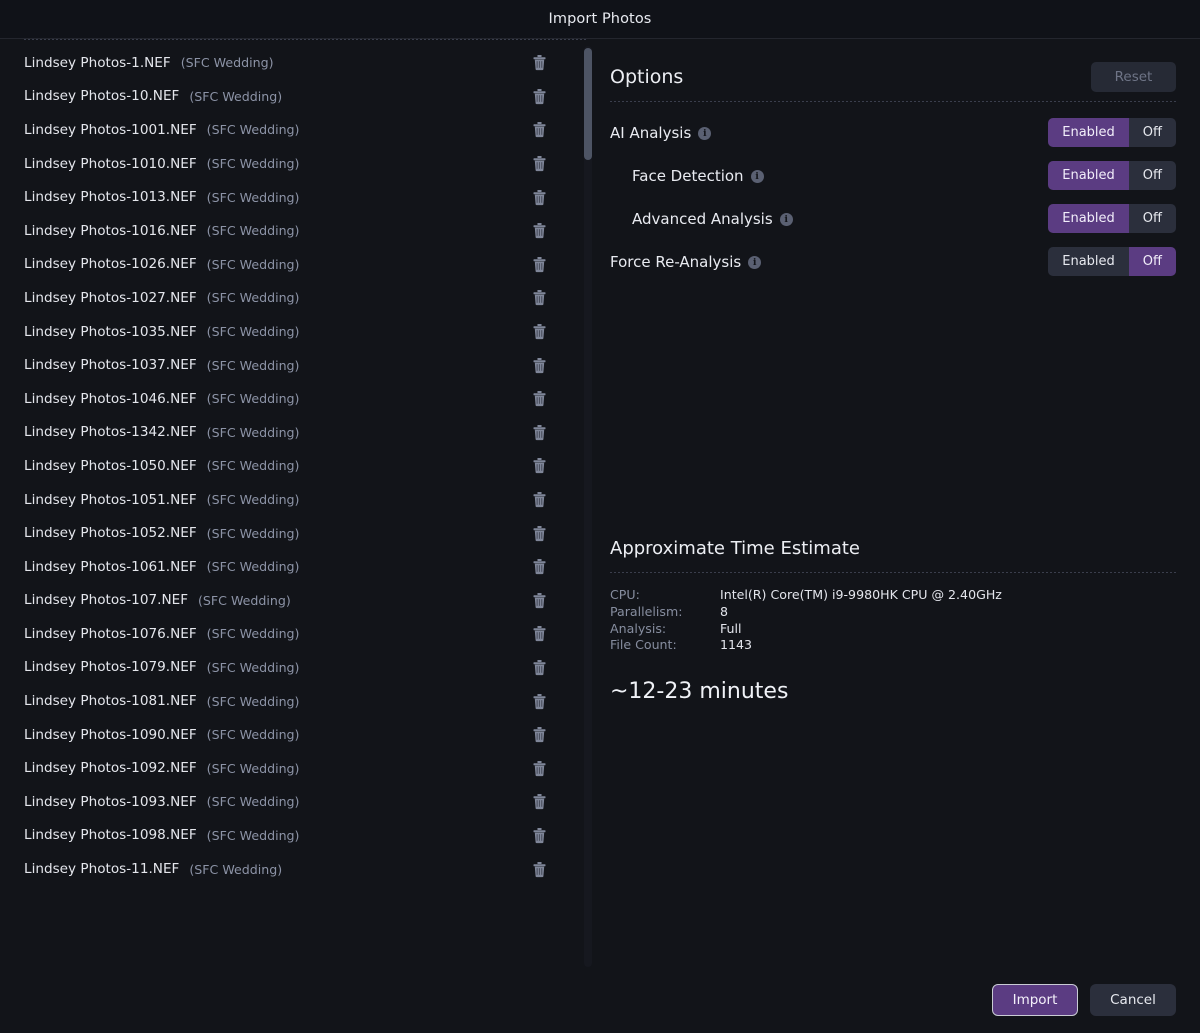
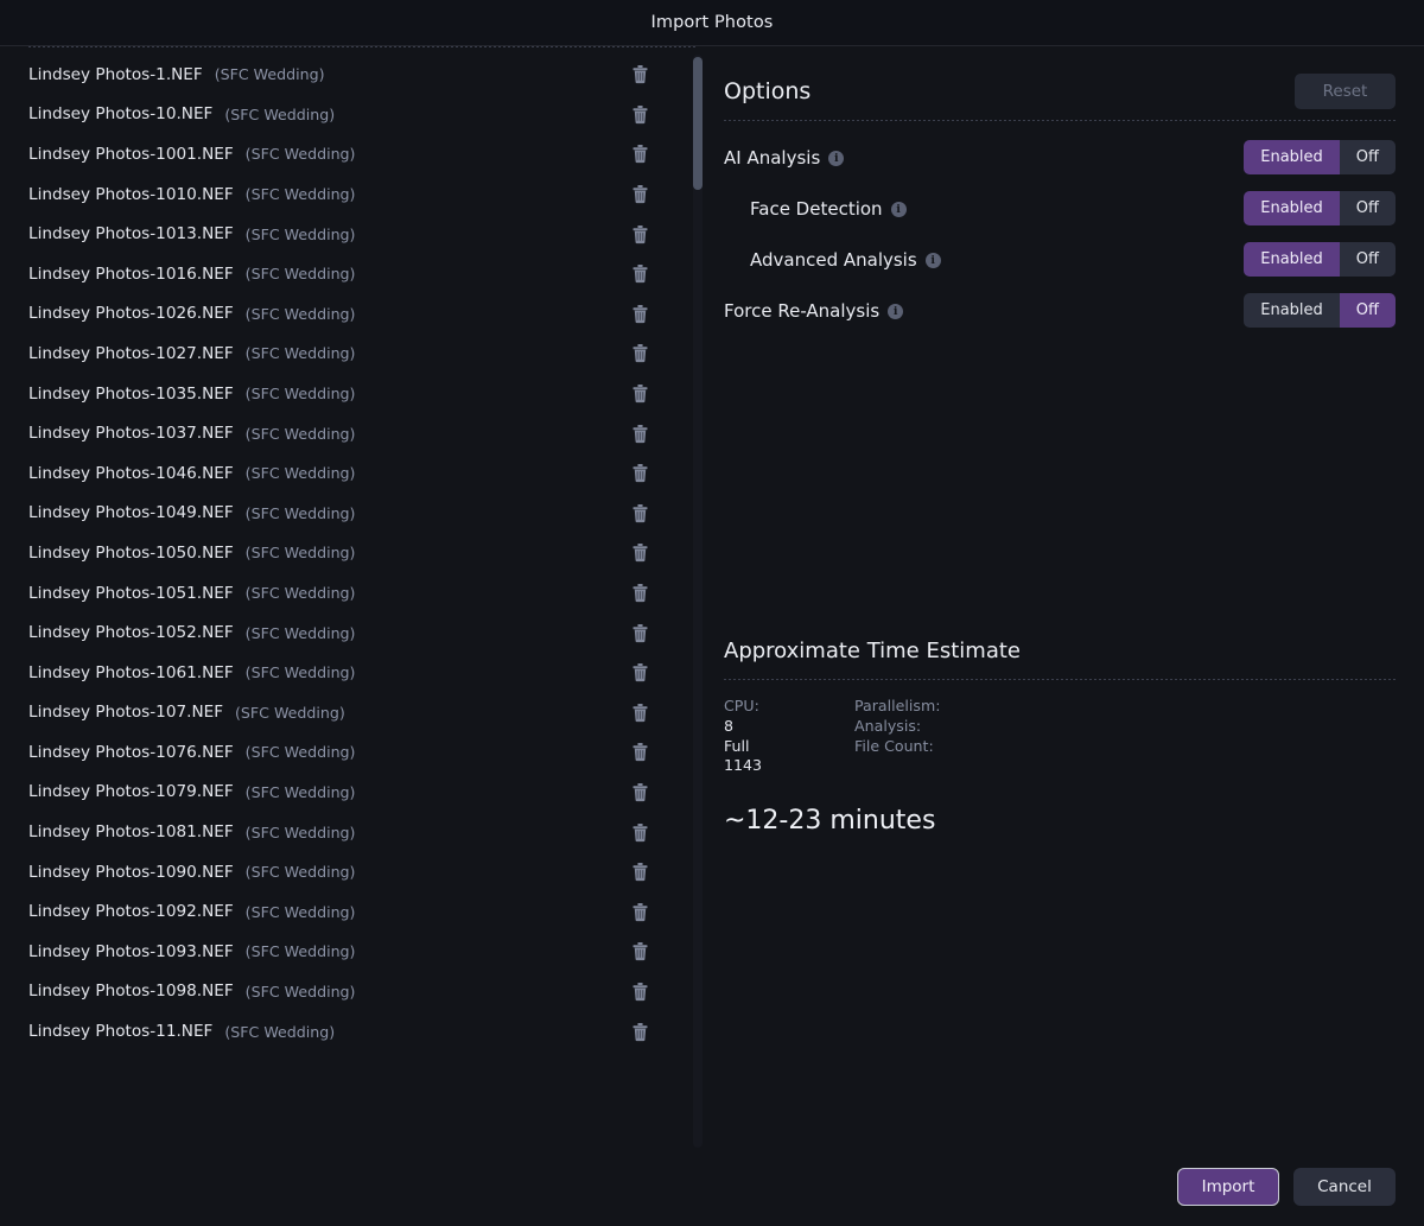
  Import Photos
  Lindsey Photos-1.NEF
  (SFC Wedding)
  Lindsey Photos-10.NEF
  (SFC Wedding)
  Lindsey Photos-1001.NEF
  (SFC Wedding)
  Lindsey Photos-1010.NEF
  (SFC Wedding)
  Lindsey Photos-1013.NEF
  (SFC Wedding)
  Lindsey Photos-1016.NEF
  (SFC Wedding)
  Lindsey Photos-1026.NEF
  (SFC Wedding)
  Lindsey Photos-1027.NEF
  (SFC Wedding)
  Lindsey Photos-1035.NEF
  (SFC Wedding)
  Lindsey Photos-1037.NEF
  (SFC Wedding)
  Lindsey Photos-1046.NEF
  (SFC Wedding)
- Lindsey Photos-1342.NEF
+ Lindsey Photos-1049.NEF
  (SFC Wedding)
  Lindsey Photos-1050.NEF
  (SFC Wedding)
  Lindsey Photos-1051.NEF
  (SFC Wedding)
  Lindsey Photos-1052.NEF
  (SFC Wedding)
  Lindsey Photos-1061.NEF
  (SFC Wedding)
  Lindsey Photos-107.NEF
  (SFC Wedding)
  Lindsey Photos-1076.NEF
  (SFC Wedding)
  Lindsey Photos-1079.NEF
  (SFC Wedding)
  Lindsey Photos-1081.NEF
  (SFC Wedding)
  Lindsey Photos-1090.NEF
  (SFC Wedding)
  Lindsey Photos-1092.NEF
  (SFC Wedding)
  Lindsey Photos-1093.NEF
  (SFC Wedding)
  Lindsey Photos-1098.NEF
  (SFC Wedding)
  Lindsey Photos-11.NEF
  (SFC Wedding)
  Options
  Reset
  AI Analysis
  i
  Enabled
  Off
  Face Detection
  i
  Enabled
  Off
  Advanced Analysis
  i
  Enabled
  Off
  Force Re-Analysis
  i
  Enabled
  Off
  Approximate Time Estimate
  CPU:
- Intel(R) Core(TM) i9-9980HK CPU @ 2.40GHz
  Parallelism:
  8
  Analysis:
  Full
  File Count:
  1143
  ~12-23 minutes
  Import
  Cancel
